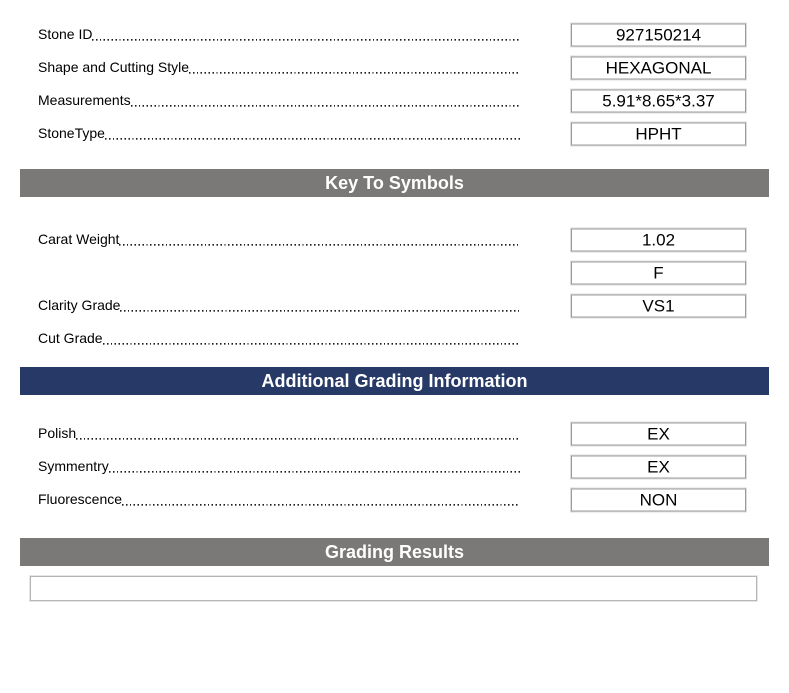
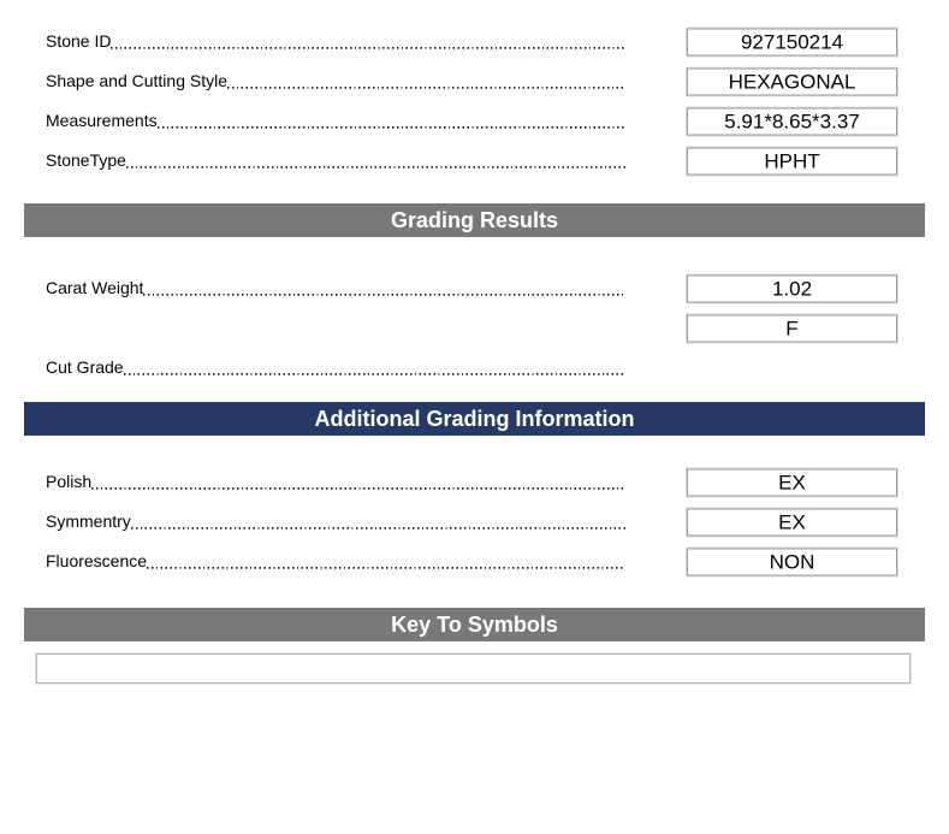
  Stone ID
  927150214
  Shape and Cutting Style
  HEXAGONAL
  Measurements
  5.91*8.65*3.37
  StoneType
  HPHT
- Key To Symbols
+ Grading Results
  Carat Weight
  1.02
  F
- Clarity Grade
- VS1
  Cut Grade
  Additional Grading Information
  Polish
  EX
  Symmentry
  EX
  Fluorescence
  NON
- Grading Results
+ Key To Symbols
